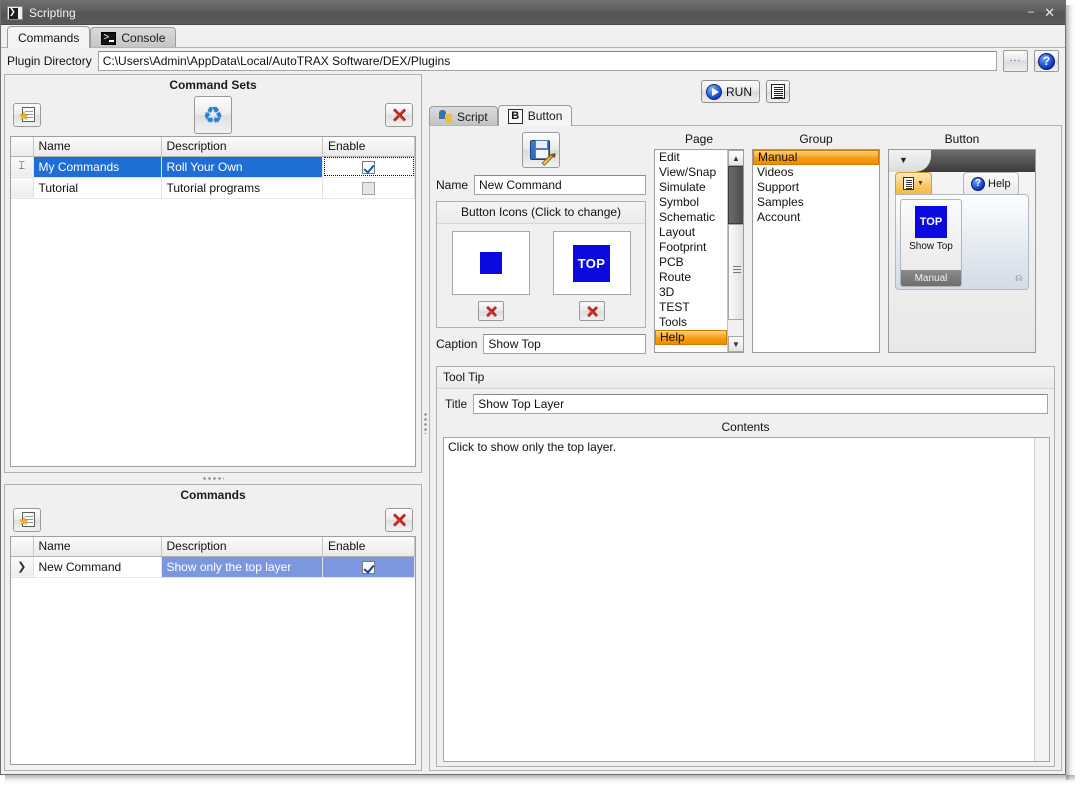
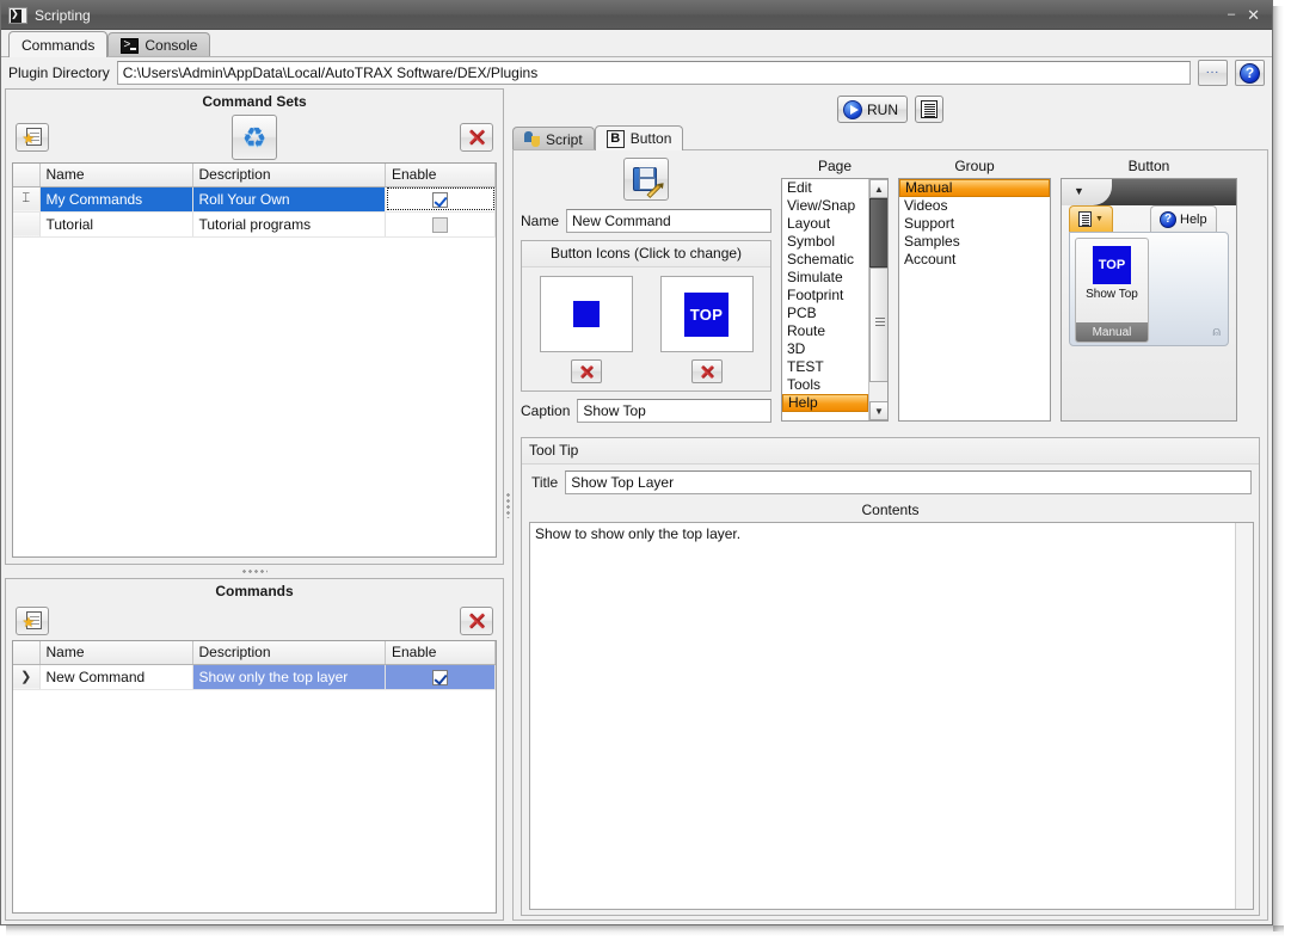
  Scripting
  –
  ✕
  Commands
  Console
  Plugin Directory
  C:\Users\Admin\AppData\Local/AutoTRAX Software/DEX/Plugins
  ...
  ?
  Command Sets
  ★
  ♻
  	Name	Description	Enable
  ⌶	My Commands	Roll Your Own
  	Tutorial	Tutorial programs
  Commands
  ★
  	Name	Description	Enable
  ❯	New Command	Show only the top layer
  RUN
  Script
  B
  Button
  Name
  New Command
  Button Icons (Click to change)
  TOP
  Caption
  Show Top
  Page
  Edit
  View/Snap
- Simulate
+ Layout
  Symbol
  Schematic
- Layout
+ Simulate
  Footprint
  PCB
  Route
  3D
  TEST
  Tools
  Help
  ▲
  ▼
  Group
  Manual
  Videos
  Support
  Samples
  Account
  Button
  ▼
  ?
  Help
  TOP
  Show Top
  Manual
  ⍝
  Tool Tip
  Title
  Show Top Layer
  Contents
- Click to show only the top layer.
+ Show to show only the top layer.
